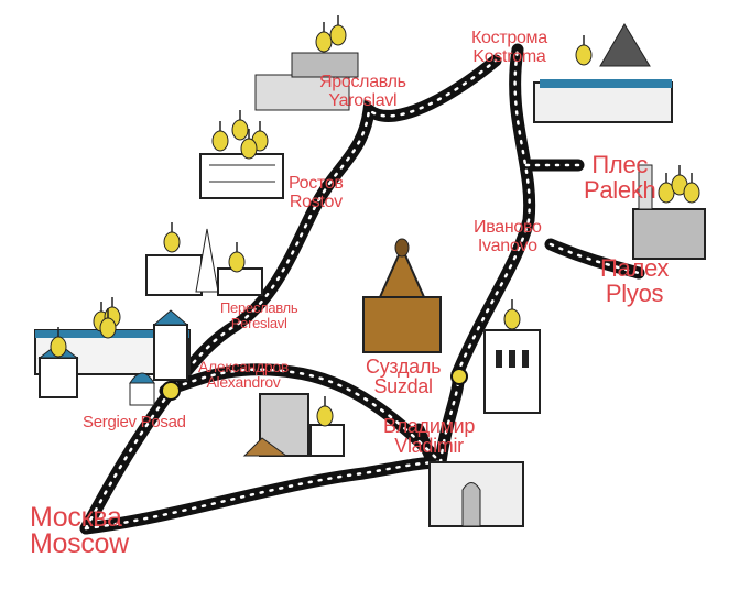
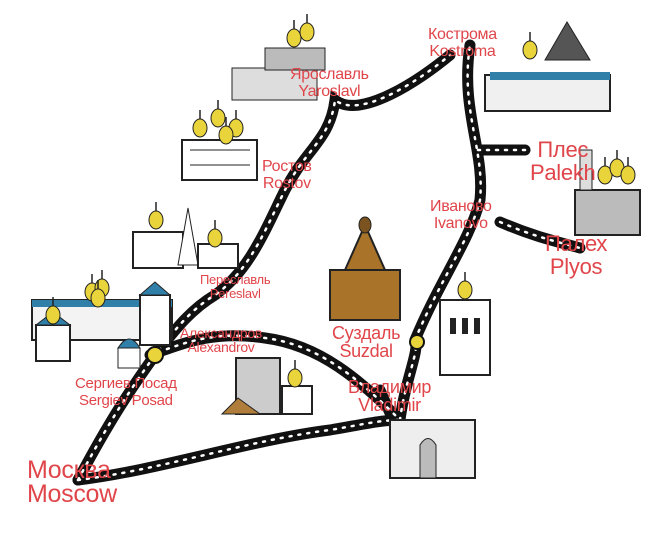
  Ярославль
  Yaroslavl
  Кострома
  Kostroma
  Ростов
  Rostov
  Плес
  Palekh
  Иваново
  Ivanovo
  Палех
  Plyos
  Переславль
  Pereslavl
  Александров
  Alexandrov
  Суздаль
  Suzdal
+ Сергиев Посад
  Sergiev Posad
  Владимир
  Vladimir
  Москва
  Moscow
